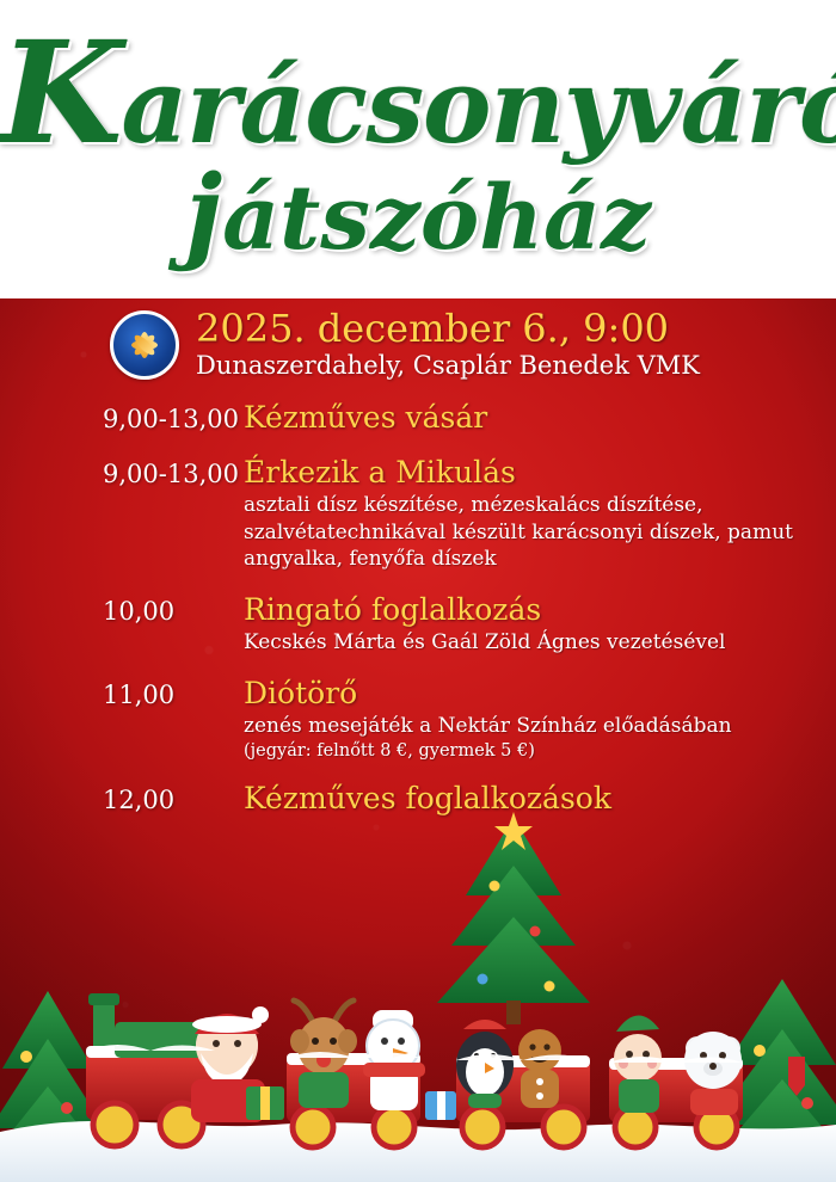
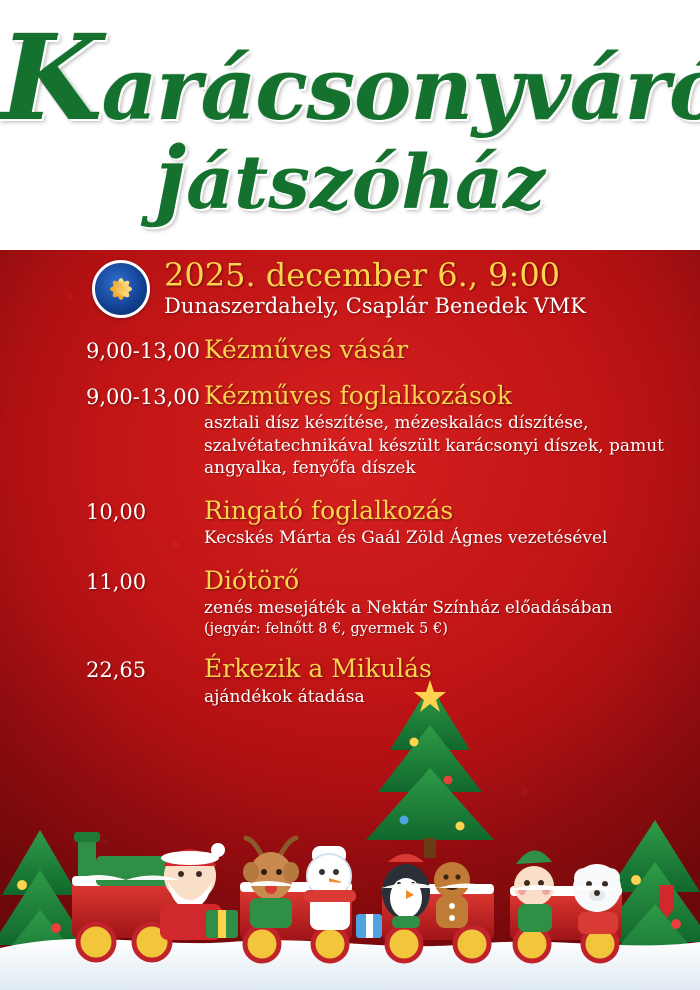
  Karácsonyváró
  játszóház
  2025. december 6., 9:00
  Dunaszerdahely, Csaplár Benedek VMK
  9,00-13,00
  Kézműves vásár
  9,00-13,00
- Érkezik a Mikulás
+ Kézműves foglalkozások
  asztali dísz készítése, mézeskalács díszítése, szalvétatechnikával készült karácsonyi díszek, pamut angyalka, fenyőfa díszek
  10,00
  Ringató foglalkozás
  Kecskés Márta és Gaál Zöld Ágnes vezetésével
  11,00
  Diótörő
  zenés mesejáték a Nektár Színház előadásában
  (jegyár: felnőtt 8 €, gyermek 5 €)
- 12,00
+ 22,65
- Kézműves foglalkozások
+ Érkezik a Mikulás
+ ajándékok átadása
